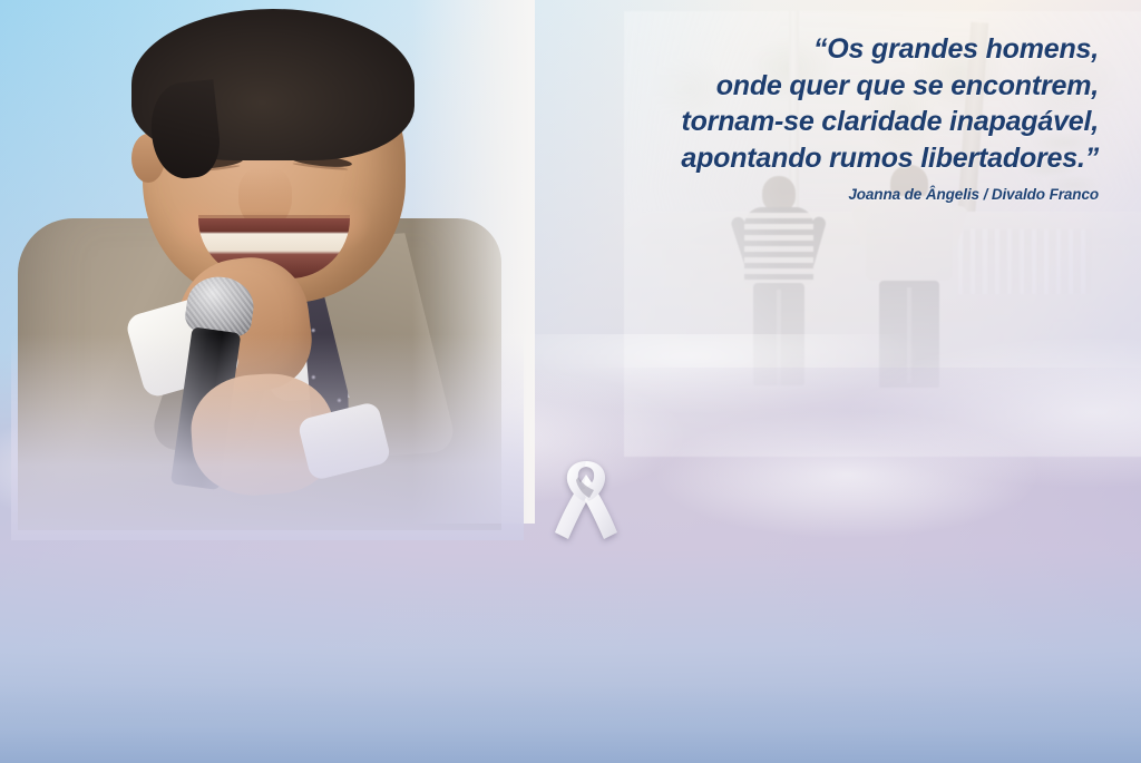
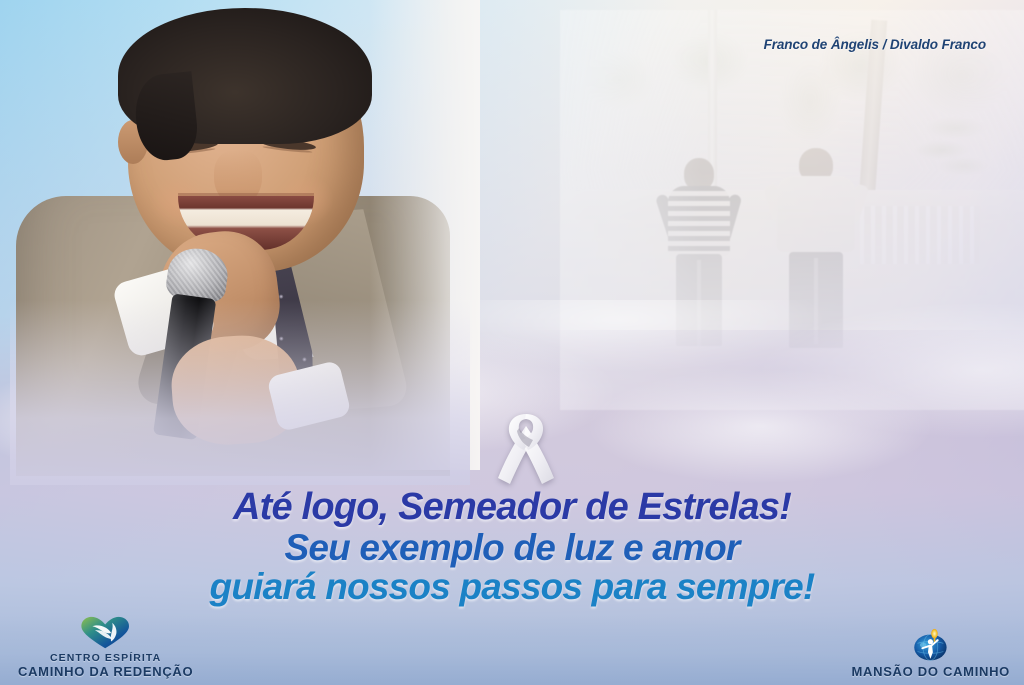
- “Os grandes homens,
- onde quer que se encontrem,
- tornam-se claridade inapagável,
- apontando rumos libertadores.”
- Joanna de Ângelis / Divaldo Franco
+ Franco de Ângelis / Divaldo Franco
+ Até logo, Semeador de Estrelas!
+ Seu exemplo de luz e amor
+ guiará nossos passos para sempre!
+ CENTRO ESPÍRITA
+ CAMINHO DA REDENÇÃO
+ MANSÃO DO CAMINHO
